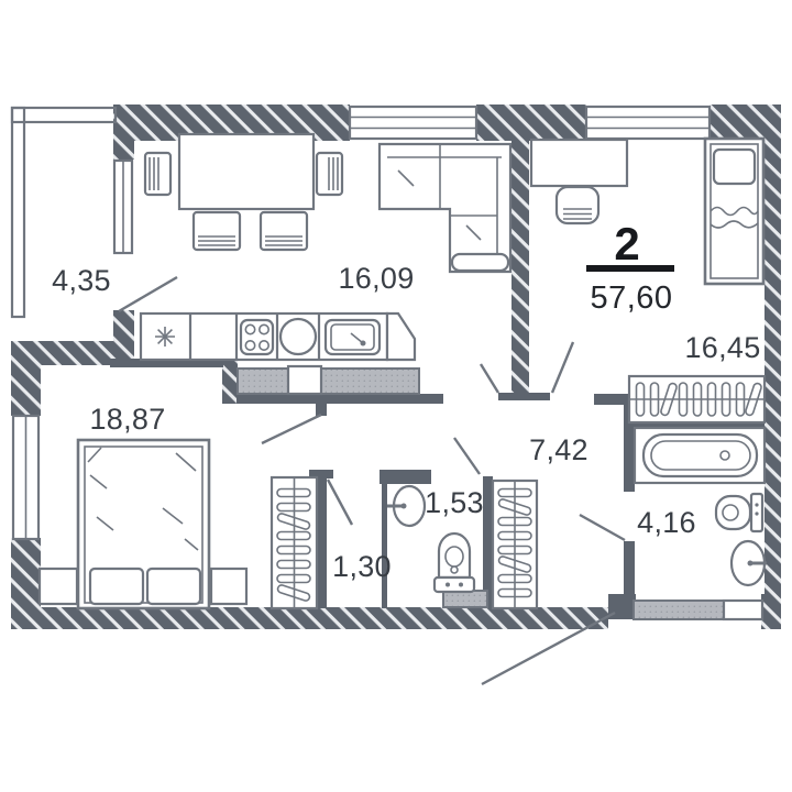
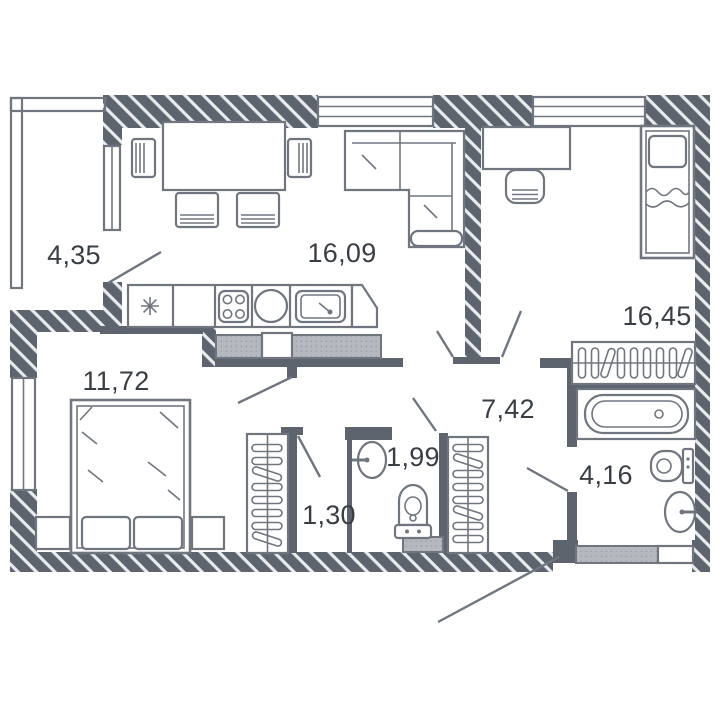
  4,35
  16,09
- 18,87
+ 11,72
  16,45
  7,42
- 1,53
+ 1,99
  1,30
  4,16
- 2
- 57,60
